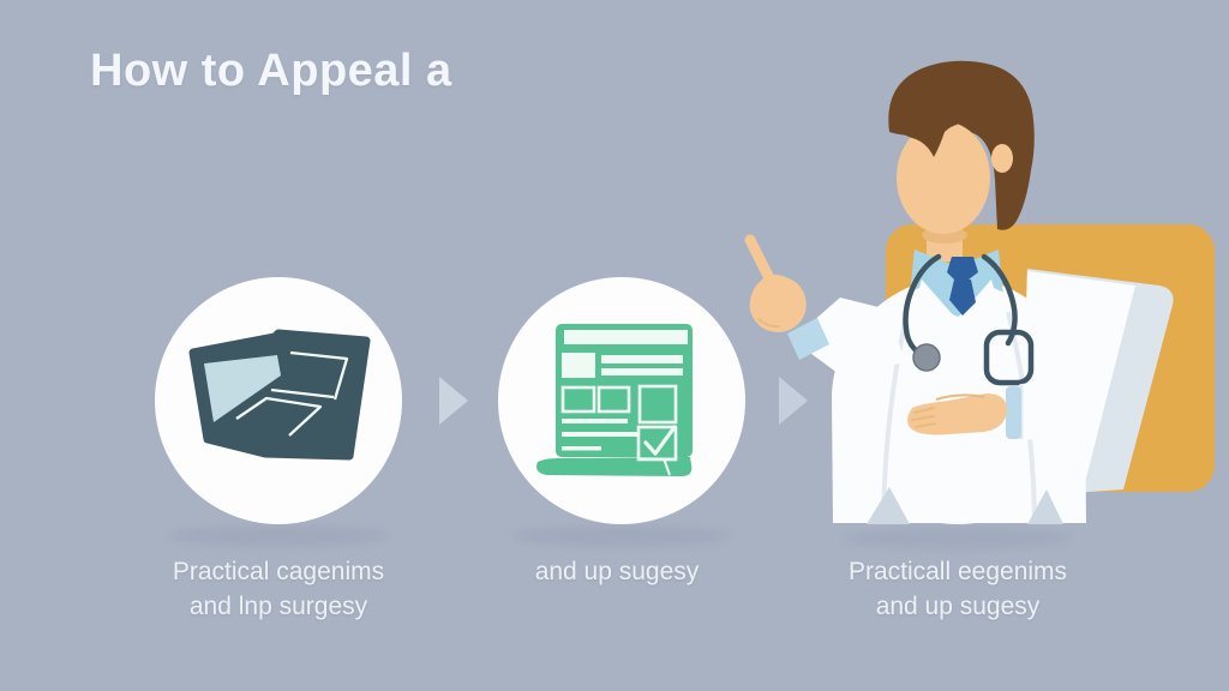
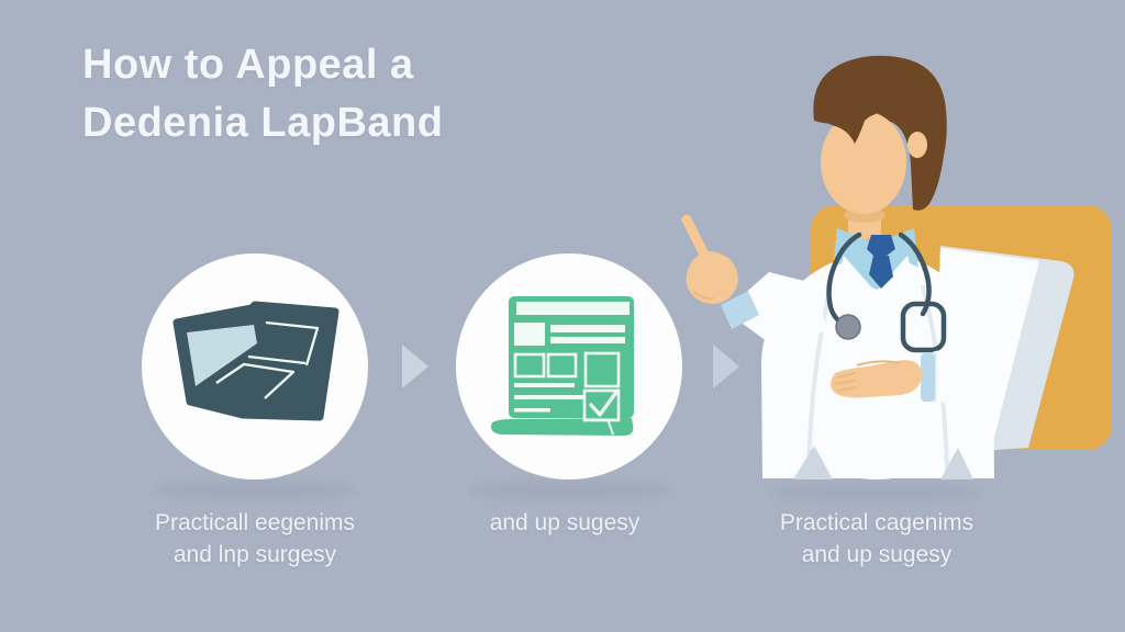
  How to Appeal a
+ Dedenia LapBand
- Practical cagenims
+ Practicall eegenims
  and lnp surgesy
  and up sugesy
- Practicall eegenims
+ Practical cagenims
  and up sugesy
